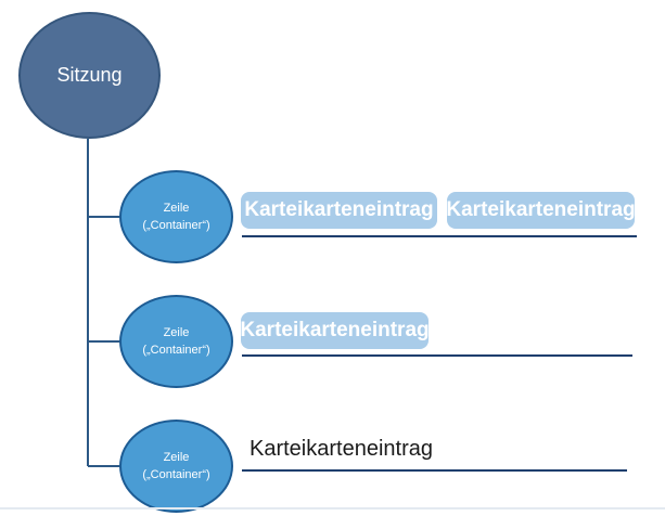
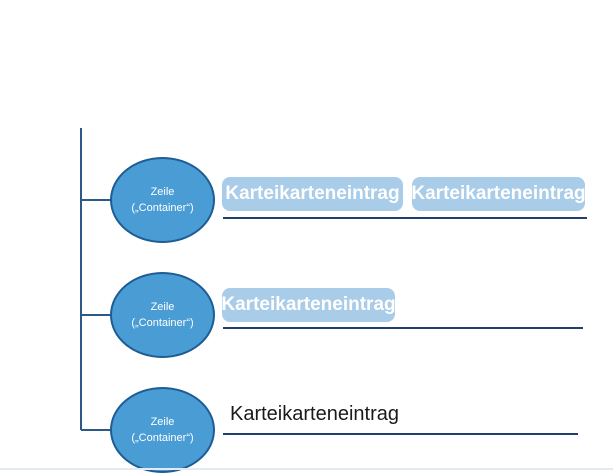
- Sitzung
  Zeile
  („Container“)
  Karteikarteneintrag
  Karteikarteneintrag
  Zeile
  („Container“)
  Karteikarteneintrag
  Zeile
  („Container“)
  Karteikarteneintrag
